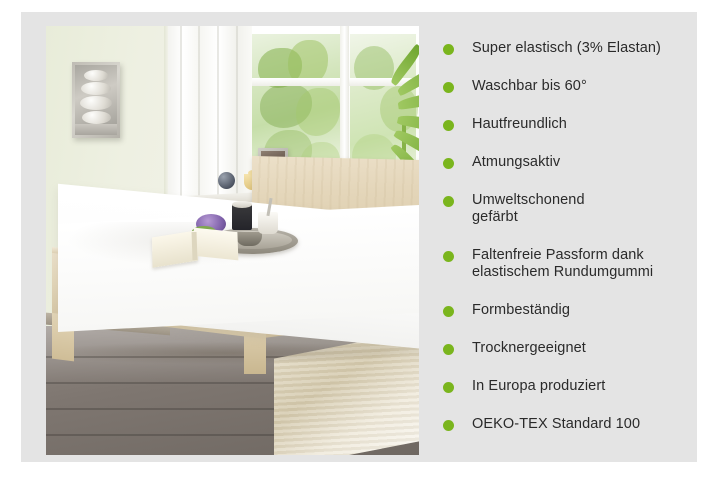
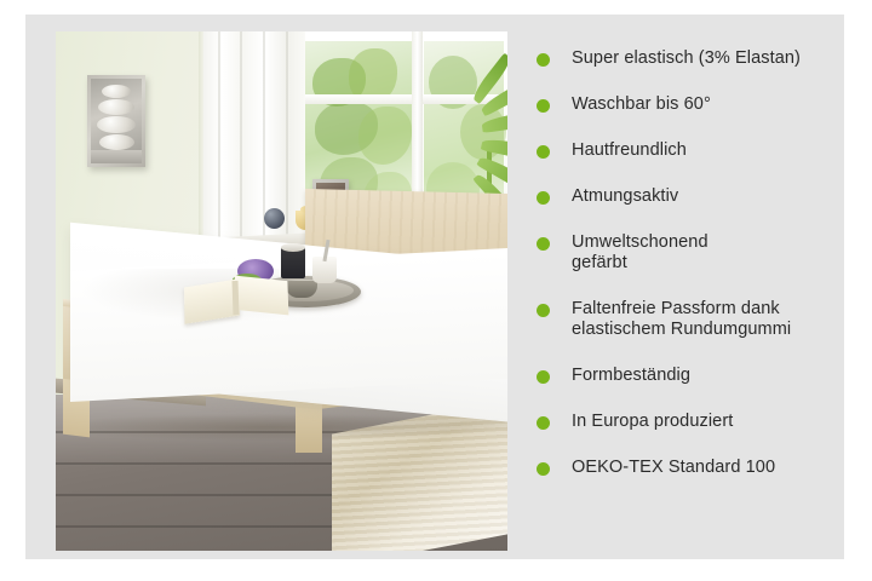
  Super elastisch (3% Elastan)
  Waschbar bis 60°
  Hautfreundlich
  Atmungsaktiv
  Umweltschonend
  gefärbt
  Faltenfreie Passform dank
  elastischem Rundumgummi
  Formbeständig
- Trocknergeeignet
  In Europa produziert
  OEKO-TEX Standard 100
